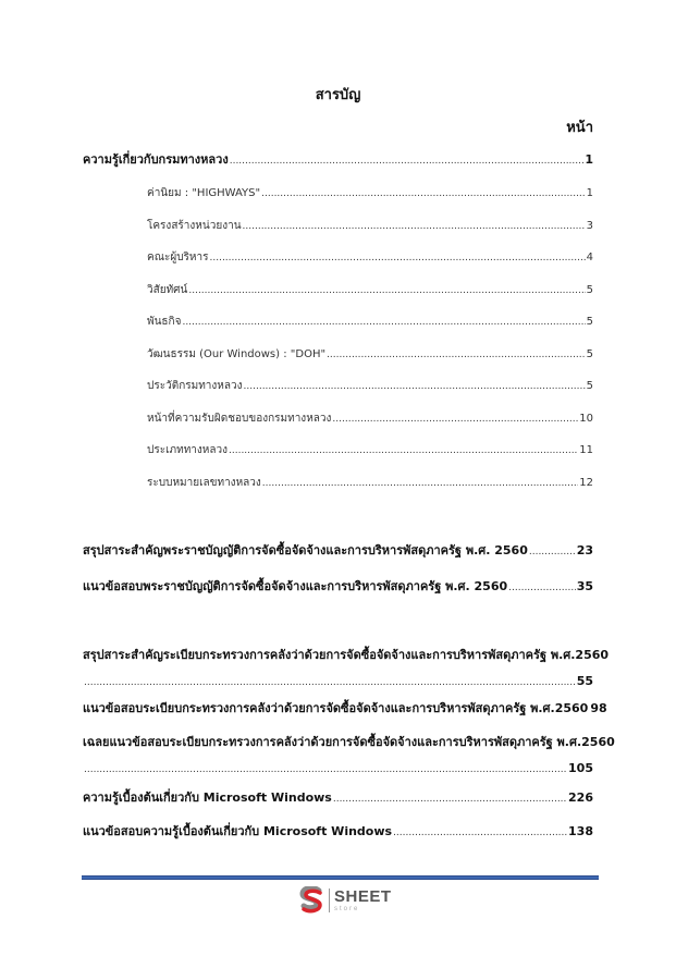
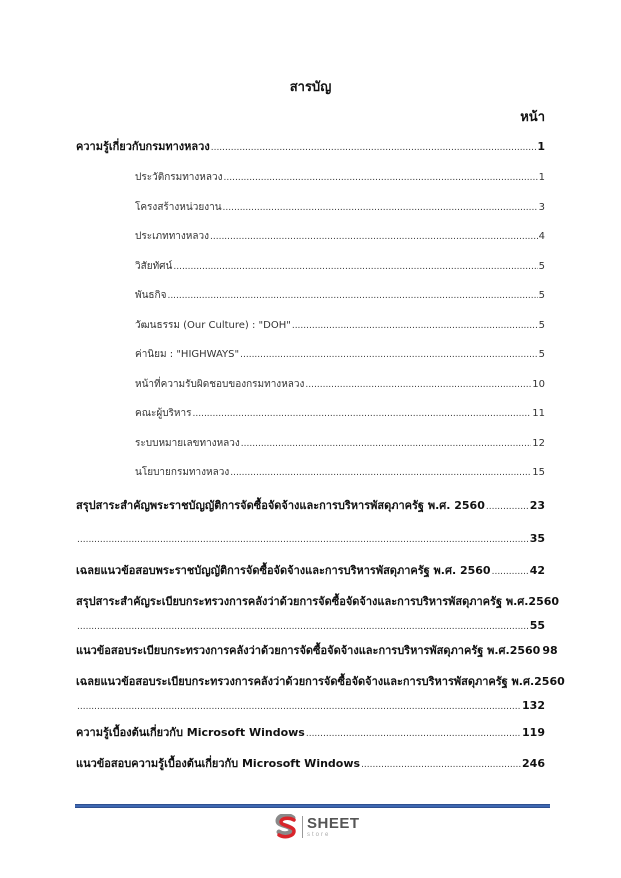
  สารบัญ
  หน้า
  ความรู้เกี่ยวกับกรมทางหลวง
  1
- ค่านิยม : "HIGHWAYS"
+ ประวัติกรมทางหลวง
  1
  โครงสร้างหน่วยงาน
  3
- คณะผู้บริหาร
+ ประเภททางหลวง
  4
  วิสัยทัศน์
  5
  พันธกิจ
  5
- วัฒนธรรม (Our Windows) : "DOH"
+ วัฒนธรรม (Our Culture) : "DOH"
  5
- ประวัติกรมทางหลวง
+ ค่านิยม : "HIGHWAYS"
  5
  หน้าที่ความรับผิดชอบของกรมทางหลวง
  10
- ประเภททางหลวง
+ คณะผู้บริหาร
  11
  ระบบหมายเลขทางหลวง
  12
+ นโยบายกรมทางหลวง
+ 15
  สรุปสาระสำคัญพระราชบัญญัติการจัดซื้อจัดจ้างและการบริหารพัสดุภาครัฐ พ.ศ. 2560
  23
- แนวข้อสอบพระราชบัญญัติการจัดซื้อจัดจ้างและการบริหารพัสดุภาครัฐ พ.ศ. 2560
  35
+ เฉลยแนวข้อสอบพระราชบัญญัติการจัดซื้อจัดจ้างและการบริหารพัสดุภาครัฐ พ.ศ. 2560
+ 42
  สรุปสาระสำคัญระเบียบกระทรวงการคลังว่าด้วยการจัดซื้อจัดจ้างและการบริหารพัสดุภาครัฐ พ.ศ.2560
  55
  แนวข้อสอบระเบียบกระทรวงการคลังว่าด้วยการจัดซื้อจัดจ้างและการบริหารพัสดุภาครัฐ พ.ศ.2560
  98
  เฉลยแนวข้อสอบระเบียบกระทรวงการคลังว่าด้วยการจัดซื้อจัดจ้างและการบริหารพัสดุภาครัฐ พ.ศ.2560
- 105
+ 132
  ความรู้เบื้องต้นเกี่ยวกับ Microsoft Windows
- 226
+ 119
  แนวข้อสอบความรู้เบื้องต้นเกี่ยวกับ Microsoft Windows
- 138
+ 246
  SHEET
